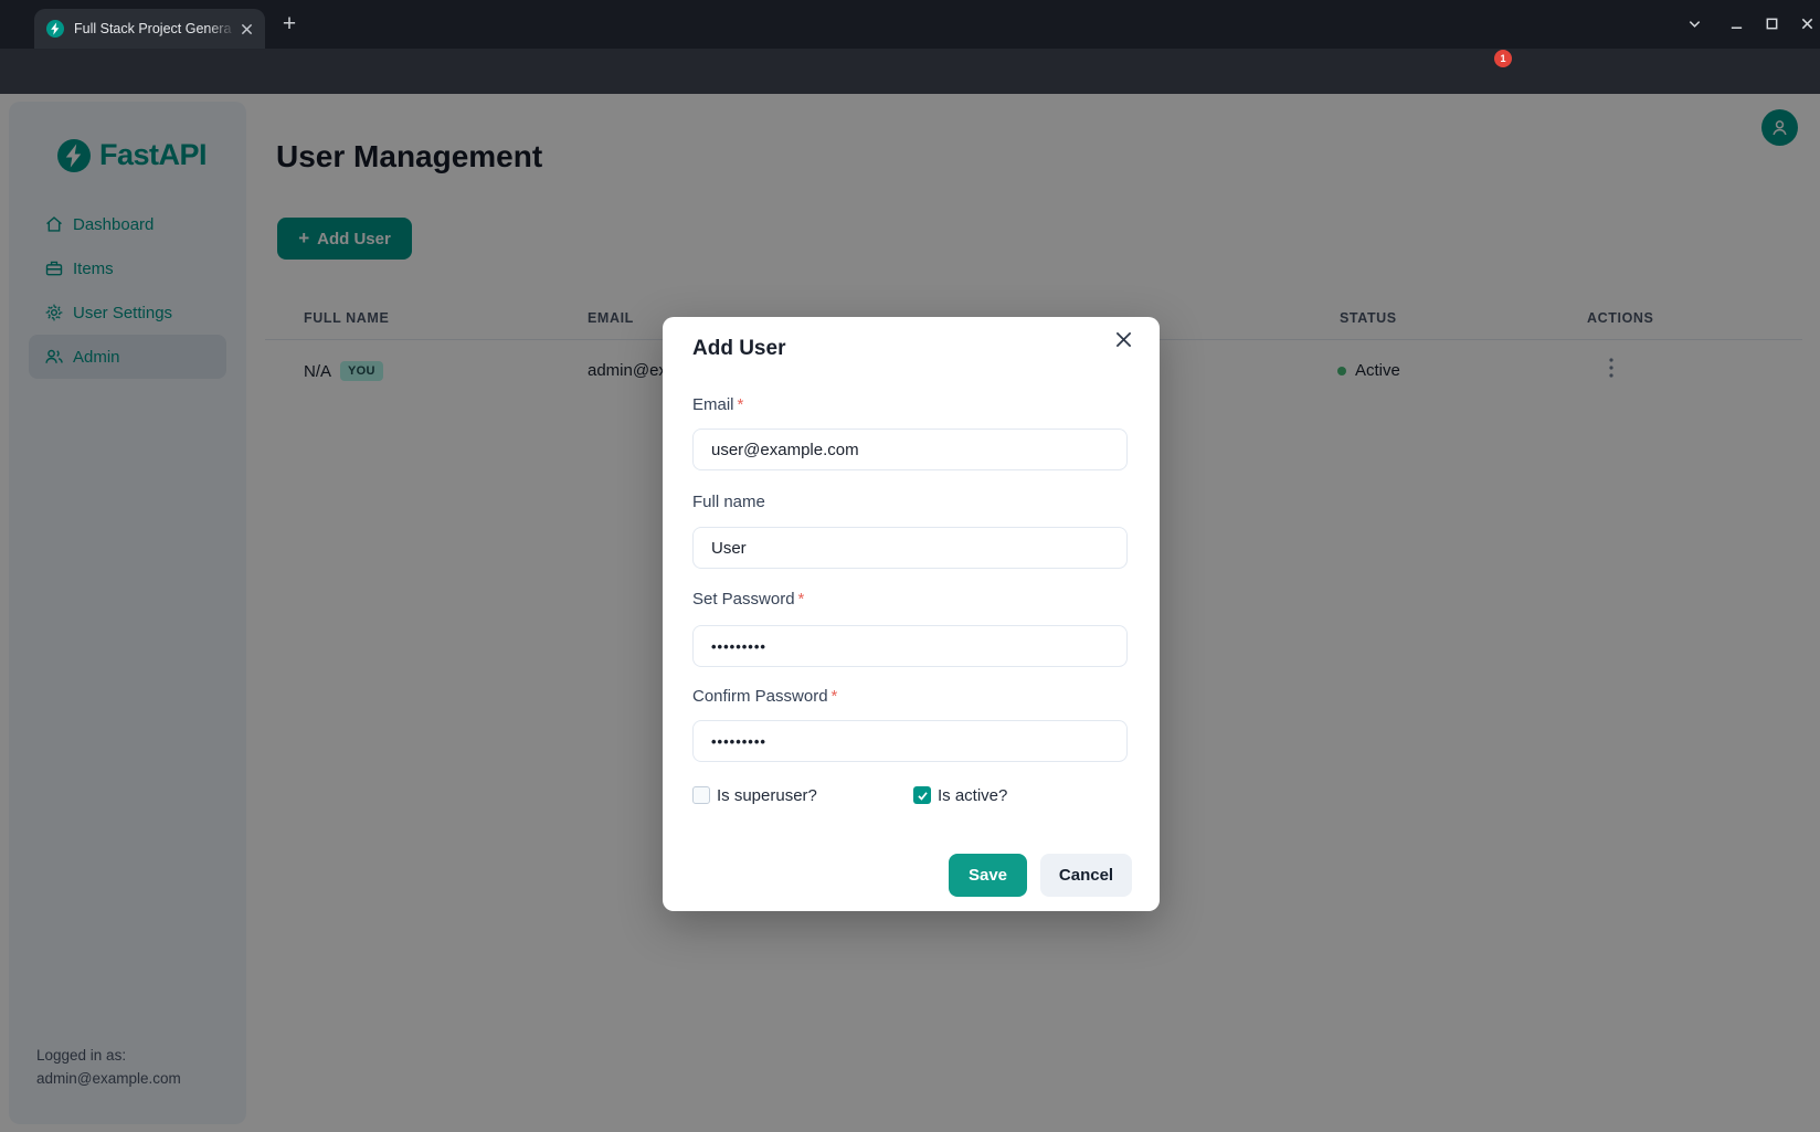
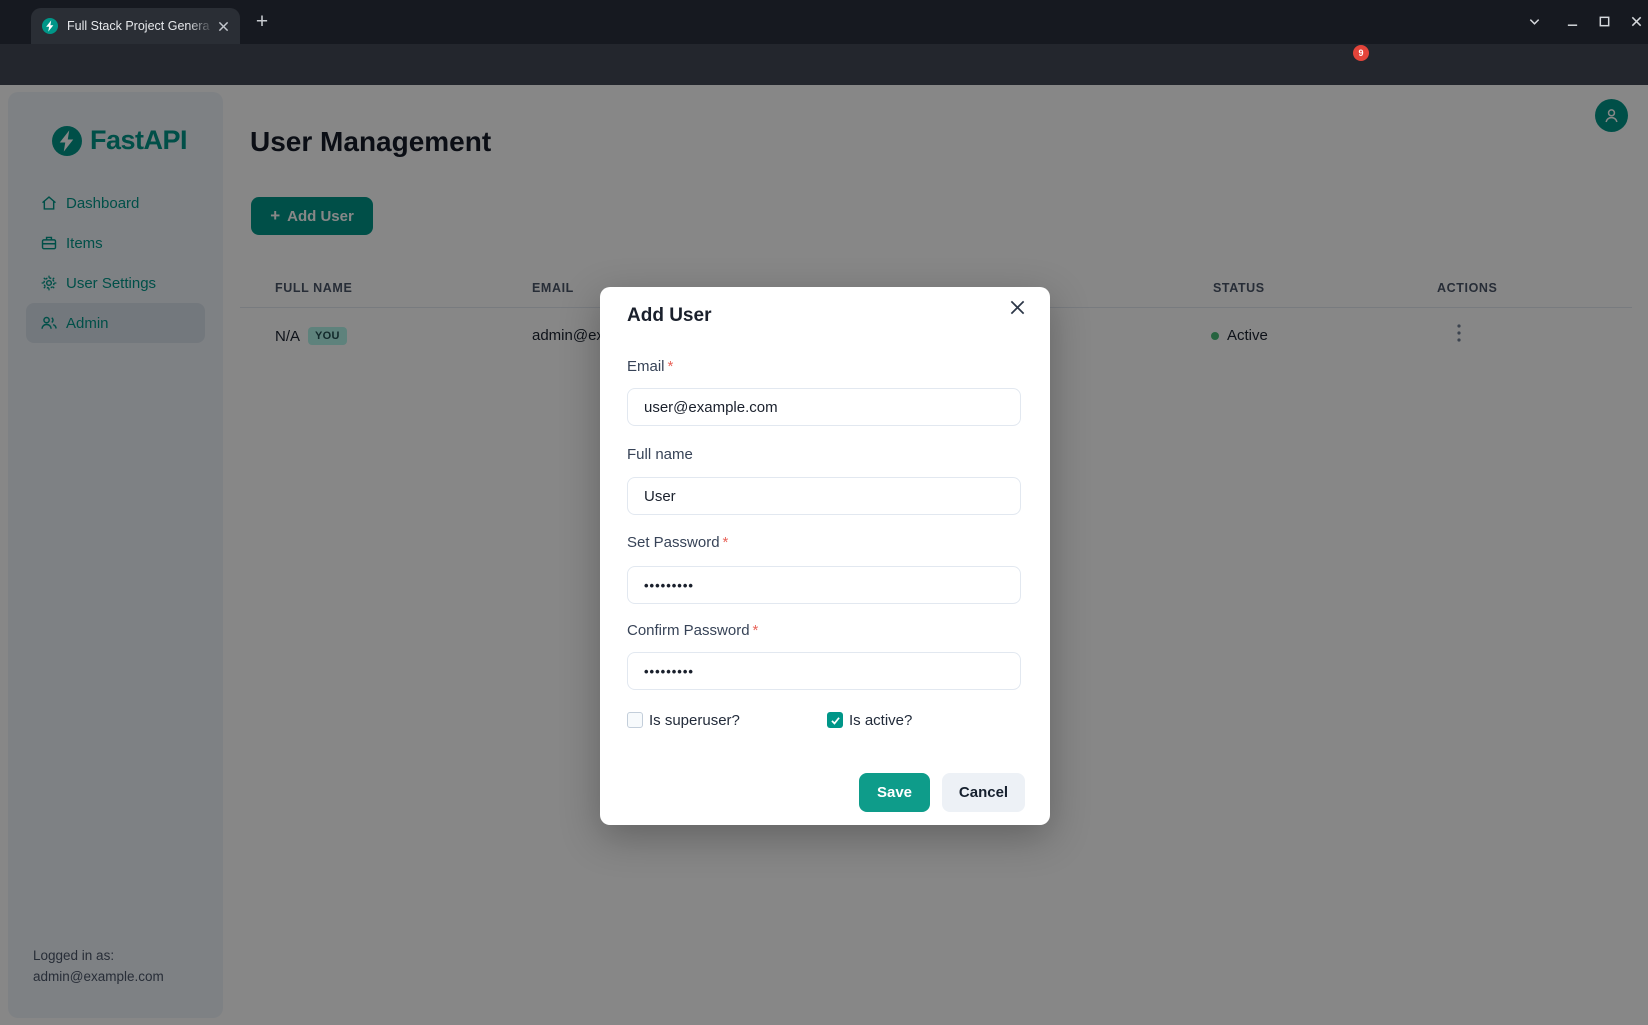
  Full Stack Project Genera
  +
- 1
+ 9
  FastAPI
  Dashboard
  Items
  User Settings
  Admin
  Logged in as:
  admin@example.com
  User Management
  +
  Add User
  FULL NAME
  EMAIL
  STATUS
  ACTIONS
  N/A
  YOU
  Active
  Add User
  Email *
  user@example.com
  Full name
  User
  Set Password *
  •••••••••
  Confirm Password *
  •••••••••
  Is superuser?
  Is active?
  Save
  Cancel
